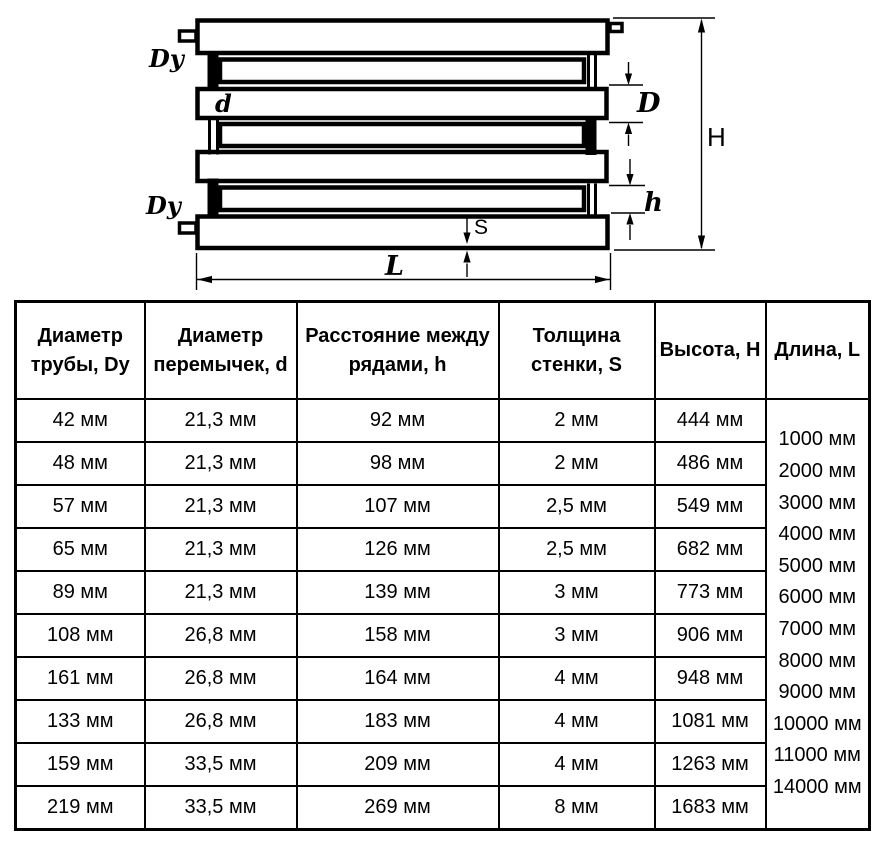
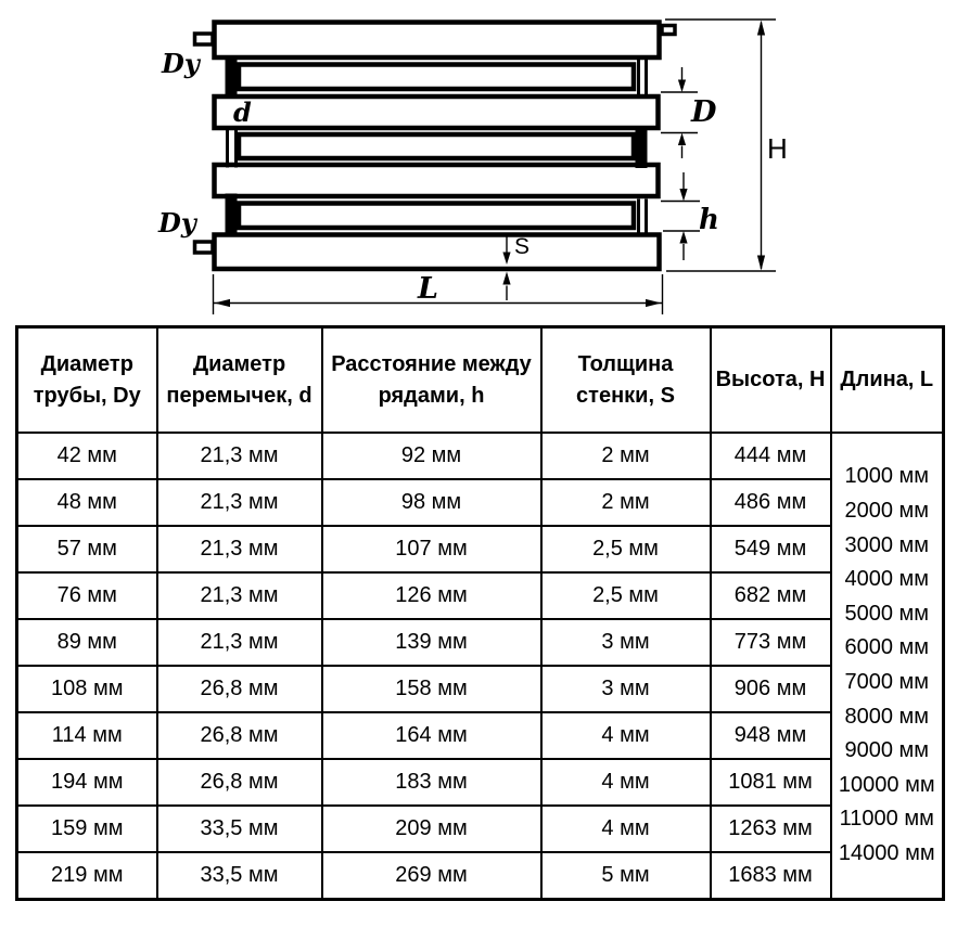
  Dy
  d
  Dy
  D
  h
  H
  S
  L
  Диаметр трубы, Dy	Диаметр перемычек, d	Расстояние между рядами, h	Толщина стенки, S	Высота, H	Длина, L
  42 мм	21,3 мм	92 мм	2 мм	444 мм	1000 мм 2000 мм 3000 мм 4000 мм 5000 мм 6000 мм 7000 мм 8000 мм 9000 мм 10000 мм 11000 мм 14000 мм
  48 мм	21,3 мм	98 мм	2 мм	486 мм
  57 мм	21,3 мм	107 мм	2,5 мм	549 мм
- 65 мм	21,3 мм	126 мм	2,5 мм	682 мм
+ 76 мм	21,3 мм	126 мм	2,5 мм	682 мм
  89 мм	21,3 мм	139 мм	3 мм	773 мм
  108 мм	26,8 мм	158 мм	3 мм	906 мм
- 161 мм	26,8 мм	164 мм	4 мм	948 мм
+ 114 мм	26,8 мм	164 мм	4 мм	948 мм
- 133 мм	26,8 мм	183 мм	4 мм	1081 мм
+ 194 мм	26,8 мм	183 мм	4 мм	1081 мм
  159 мм	33,5 мм	209 мм	4 мм	1263 мм
- 219 мм	33,5 мм	269 мм	8 мм	1683 мм
+ 219 мм	33,5 мм	269 мм	5 мм	1683 мм
